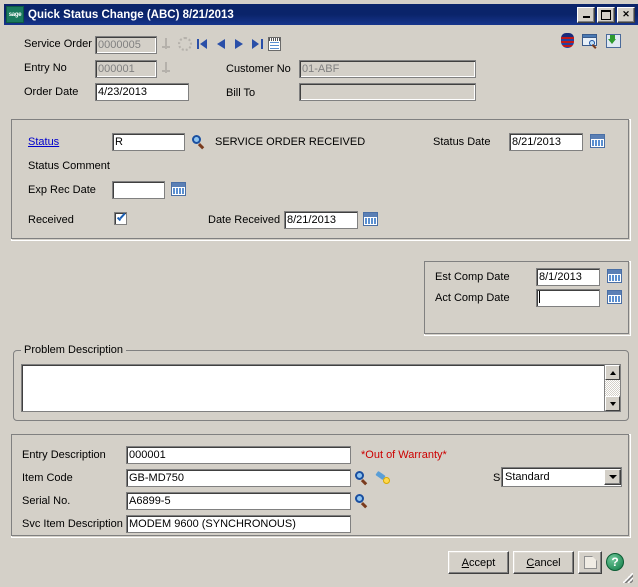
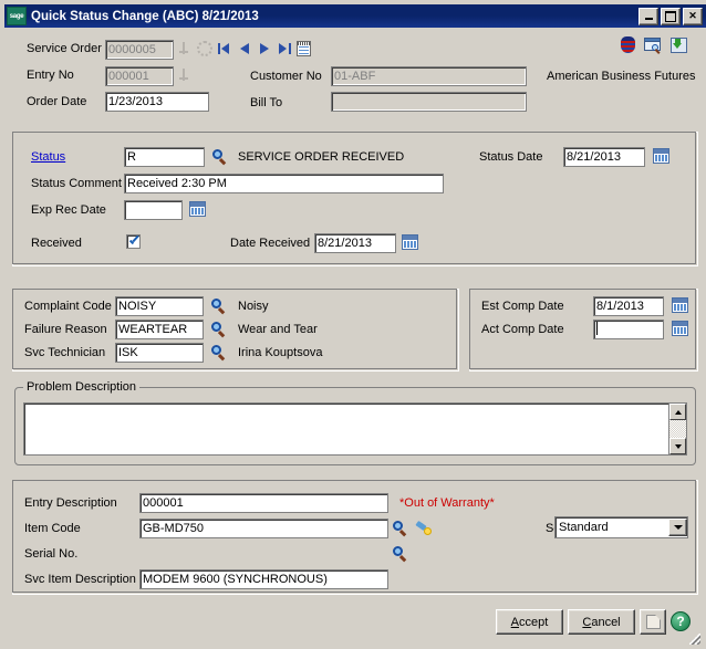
  Quick Status Change (ABC) 8/21/2013
  ✕
  Service Order
  0000005
  Entry No
  000001
  Order Date
- 4/23/2013
+ 1/23/2013
  Customer No
  01-ABF
  Bill To
+ American Business Futures
  Status
  R
  SERVICE ORDER RECEIVED
  Status Date
  8/21/2013
  Status Comment
+ Received 2:30 PM
  Exp Rec Date
  Received
  Date Received
  8/21/2013
+ Complaint Code
+ NOISY
+ Noisy
+ Failure Reason
+ WEARTEAR
+ Wear and Tear
+ Svc Technician
+ ISK
+ Irina Kouptsova
  Est Comp Date
  8/1/2013
  Act Comp Date
  Problem Description
  Entry Description
  000001
  *Out of Warranty*
  Item Code
  GB-MD750
  Standard
  Serial No.
- A6899-5
  Svc Item Description
  MODEM 9600 (SYNCHRONOUS)
  Accept
  Cancel
  ?
